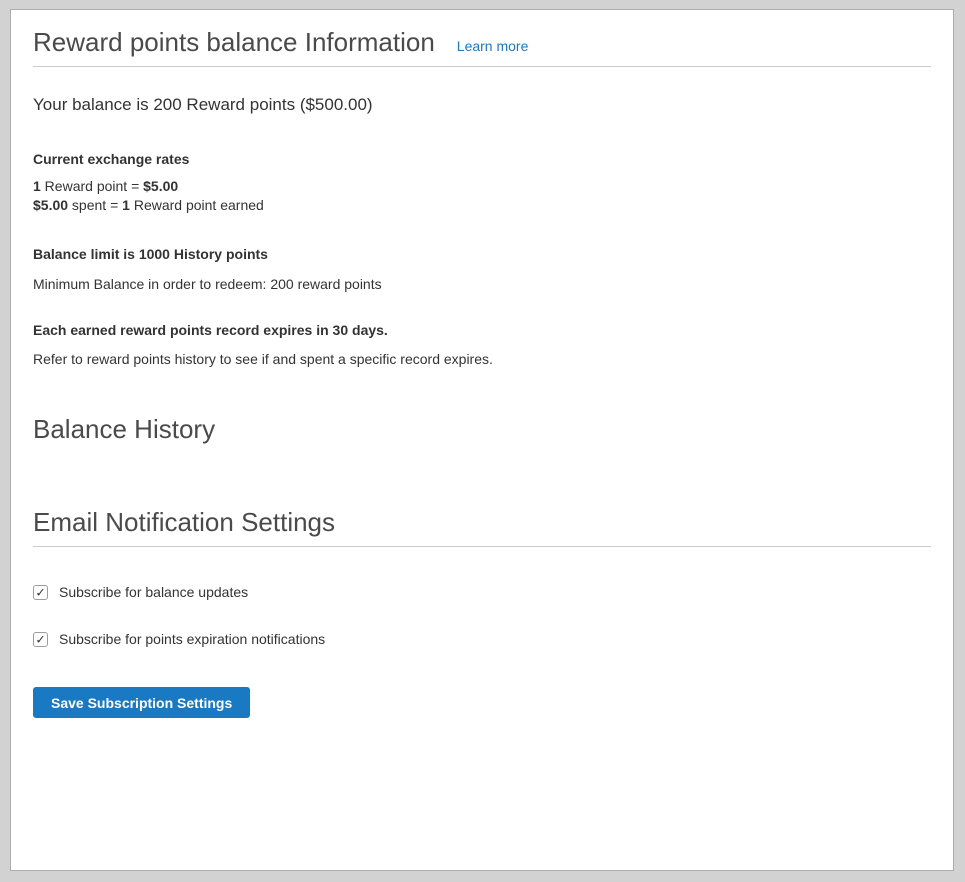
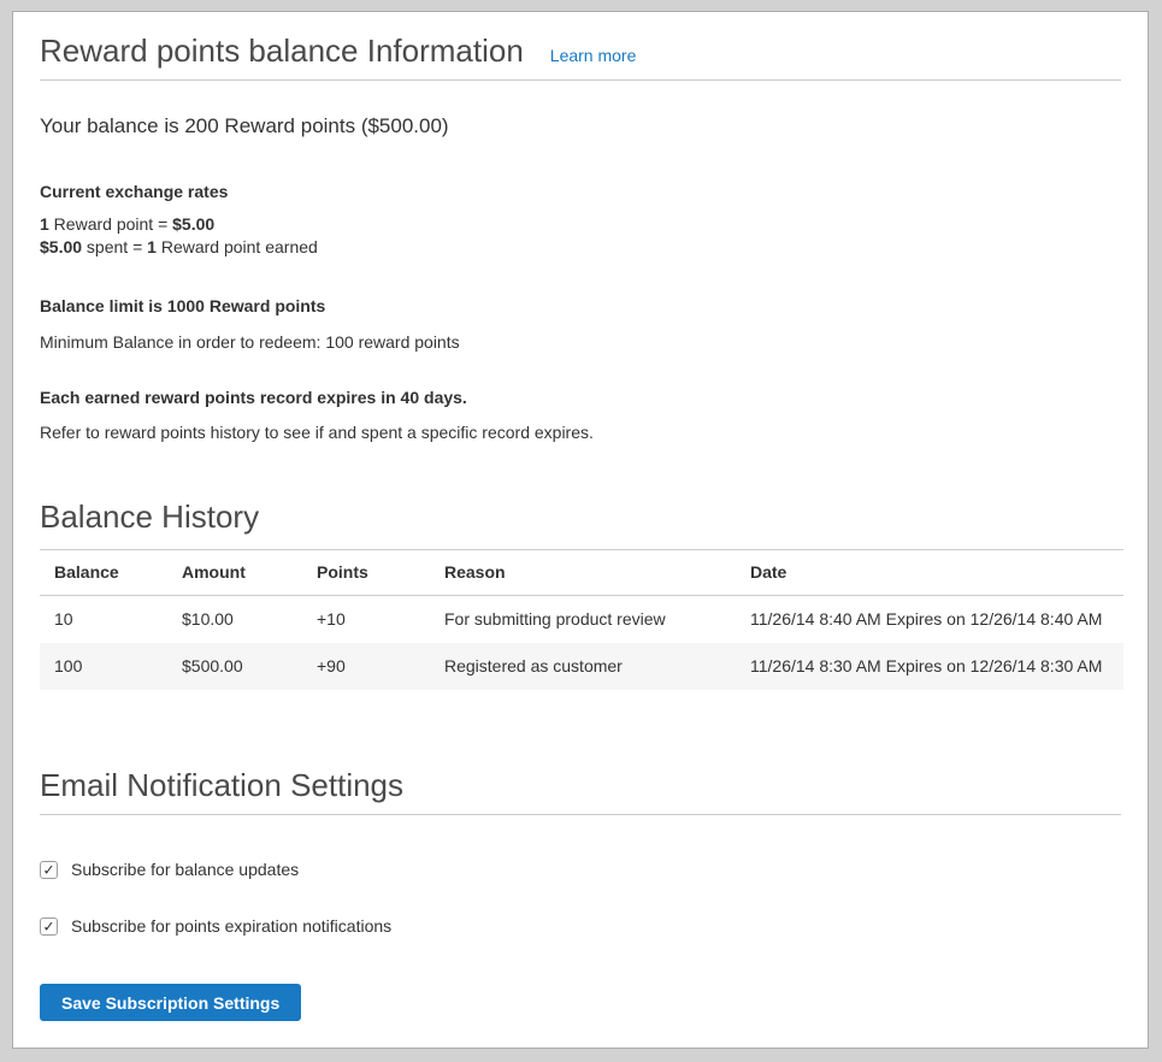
  Reward points balance Information
  Learn more
  Your balance is 200 Reward points ($500.00)
  Current exchange rates
  1 Reward point = $5.00
  $5.00 spent = 1 Reward point earned
- Balance limit is 1000 History points
+ Balance limit is 1000 Reward points
- Minimum Balance in order to redeem: 200 reward points
+ Minimum Balance in order to redeem: 100 reward points
- Each earned reward points record expires in 30 days.
+ Each earned reward points record expires in 40 days.
  Refer to reward points history to see if and spent a specific record expires.
  Balance History
+ Balance	Amount	Points	Reason	Date
+ 10	$10.00	+10	For submitting product review	11/26/14 8:40 AM Expires on 12/26/14 8:40 AM
+ 100	$500.00	+90	Registered as customer	11/26/14 8:30 AM Expires on 12/26/14 8:30 AM
  Email Notification Settings
  ✓
  Subscribe for balance updates
  ✓
  Subscribe for points expiration notifications
  Save Subscription Settings
